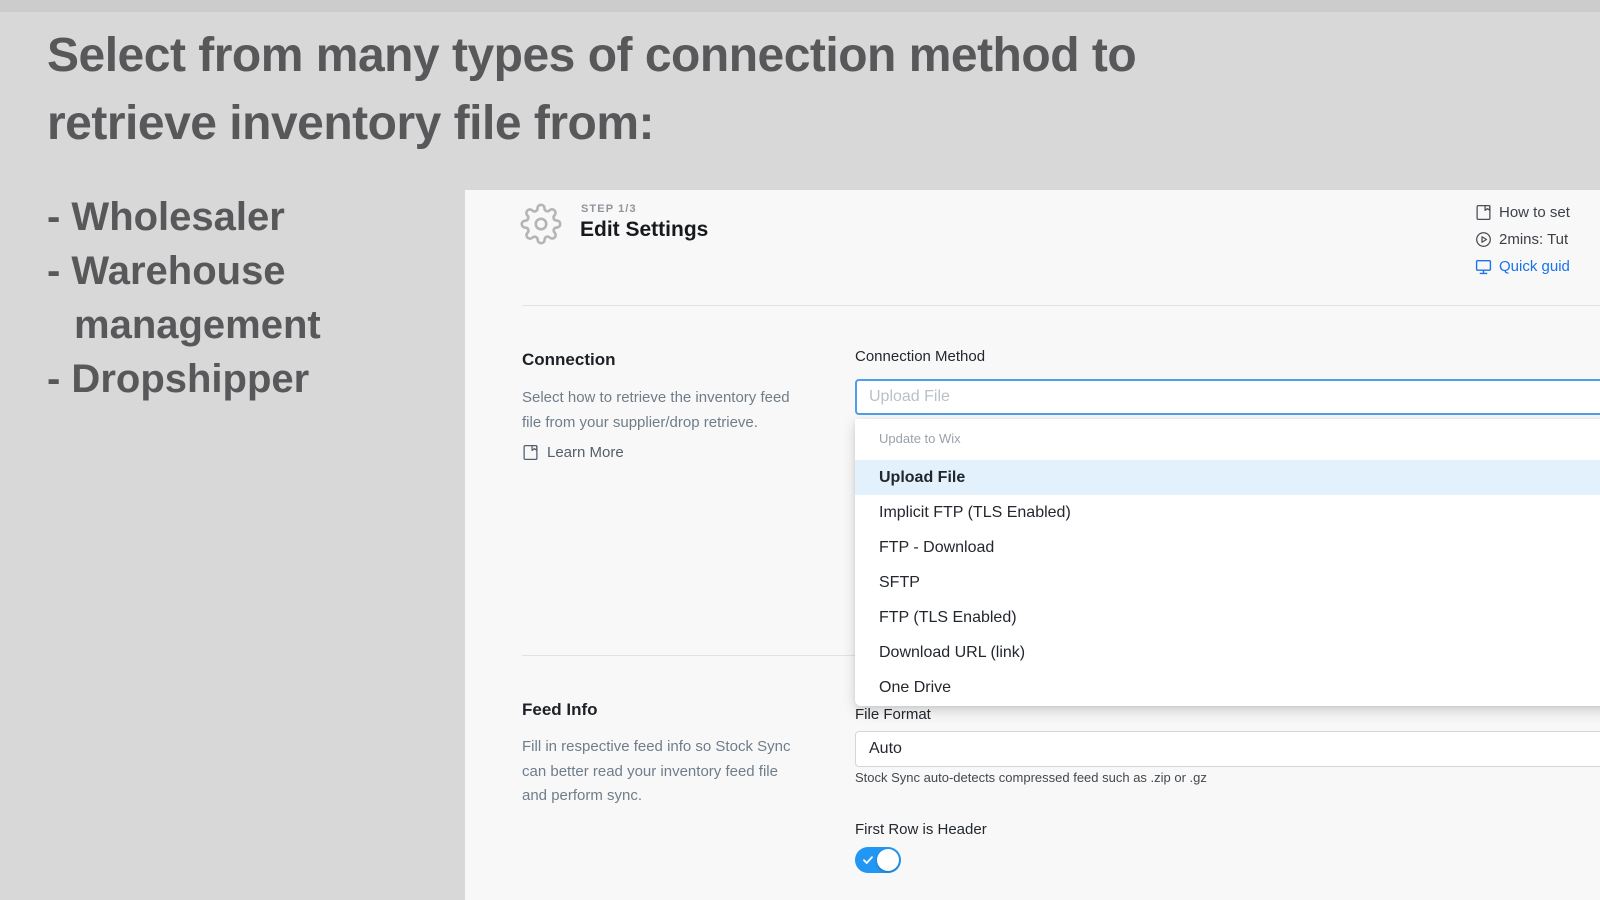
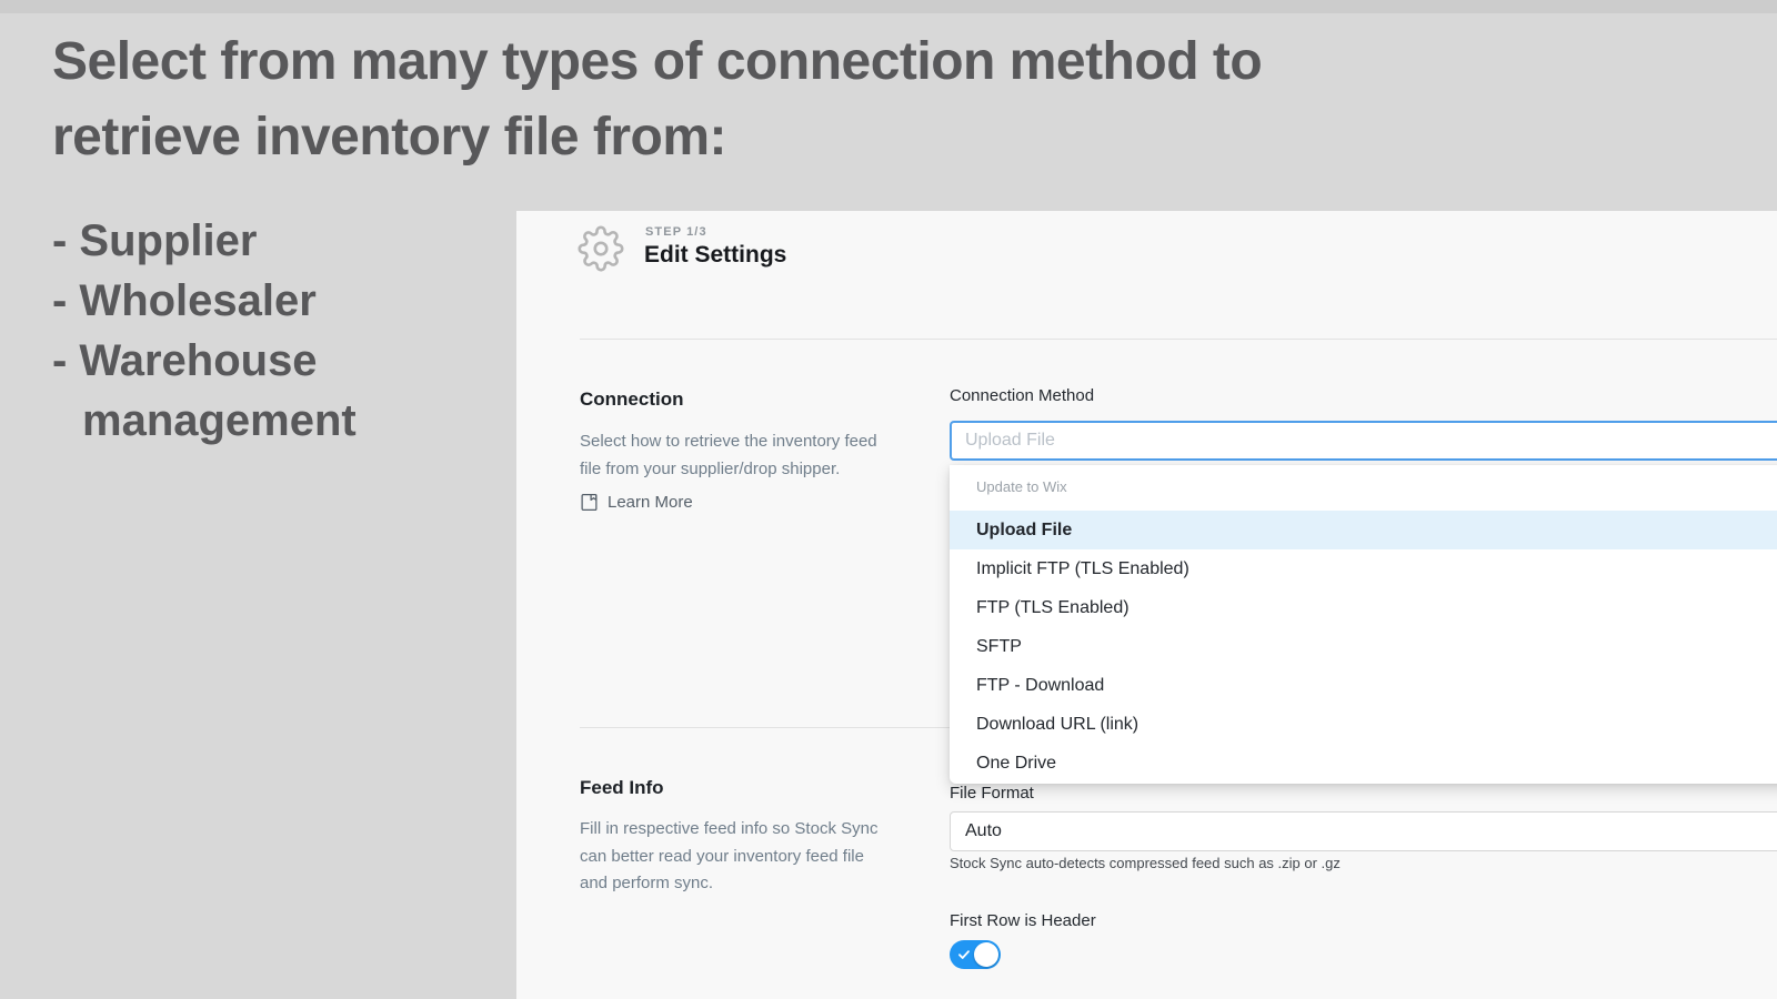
  Select from many types of connection method to
  retrieve inventory file from:
+ - Supplier
  - Wholesaler
  - Warehouse
  management
- - Dropshipper
  STEP 1/3
  Edit Settings
- How to set
- 2mins: Tut
- Quick guid
  Connection
  Select how to retrieve the inventory feed
- file from your supplier/drop retrieve.
+ file from your supplier/drop shipper.
  Learn More
  Connection Method
  Upload File
  Update to Wix
  Upload File
  Implicit FTP (TLS Enabled)
- FTP - Download
+ FTP (TLS Enabled)
  SFTP
- FTP (TLS Enabled)
+ FTP - Download
  Download URL (link)
  One Drive
  Feed Info
  Fill in respective feed info so Stock Sync
  can better read your inventory feed file
  and perform sync.
  File Format
  Auto
  Stock Sync auto-detects compressed feed such as .zip or .gz
  First Row is Header
